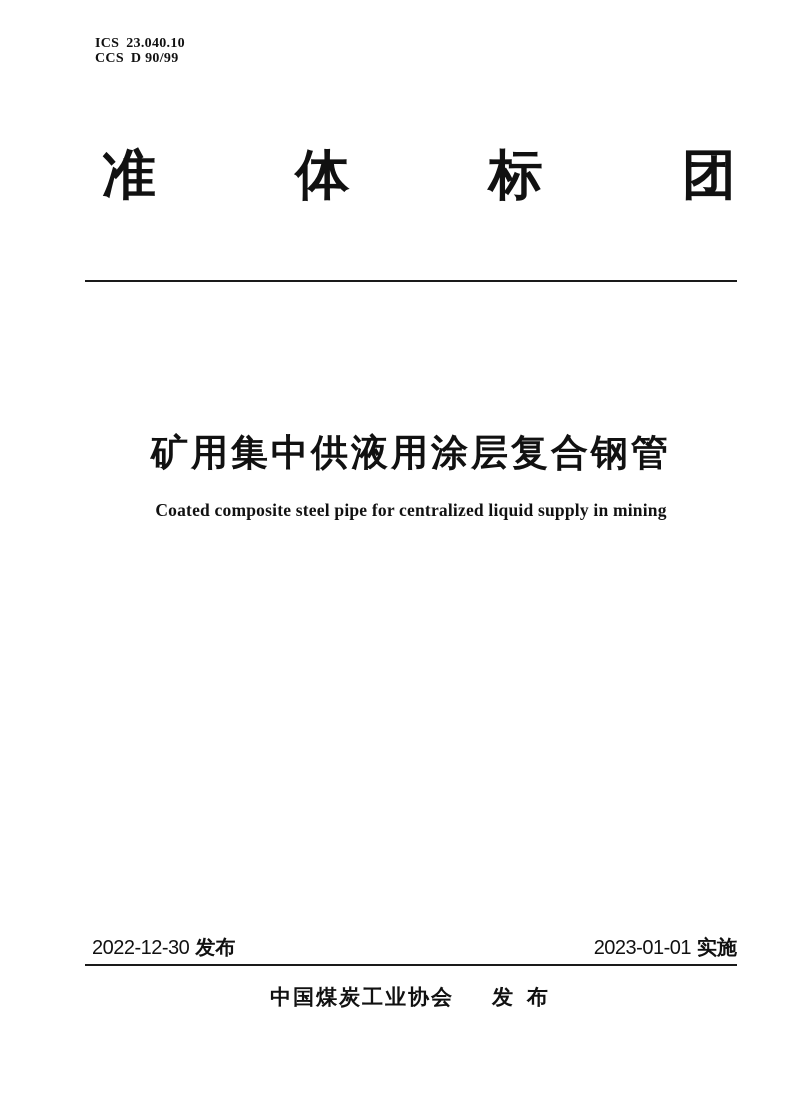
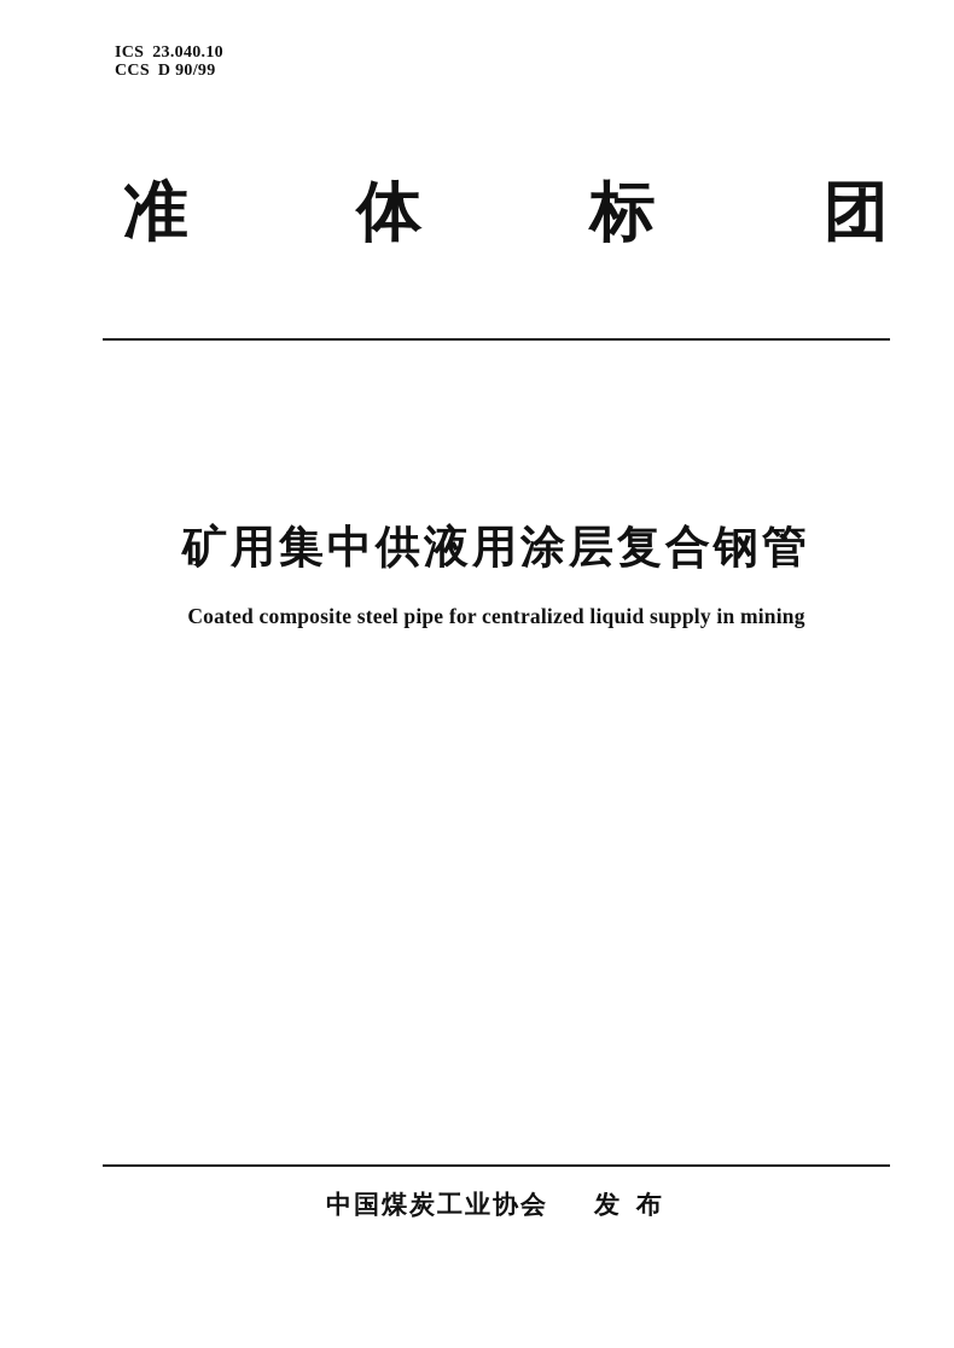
  ICS 23.040.10
  CCS D 90/99
  准
  体
  标
  团
  矿用集中供液用涂层复合钢管
  Coated composite steel pipe for centralized liquid supply in mining
- 2022-12-30 发布
- 2023-01-01 实施
  中国煤炭工业协会 发 布
